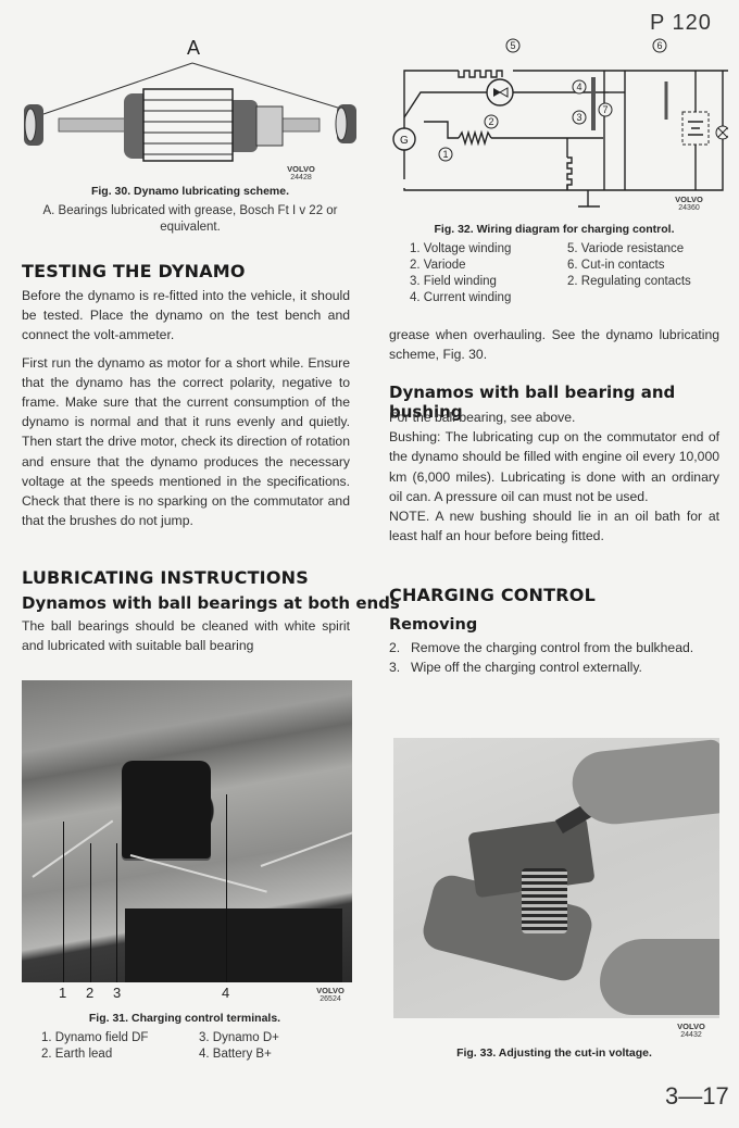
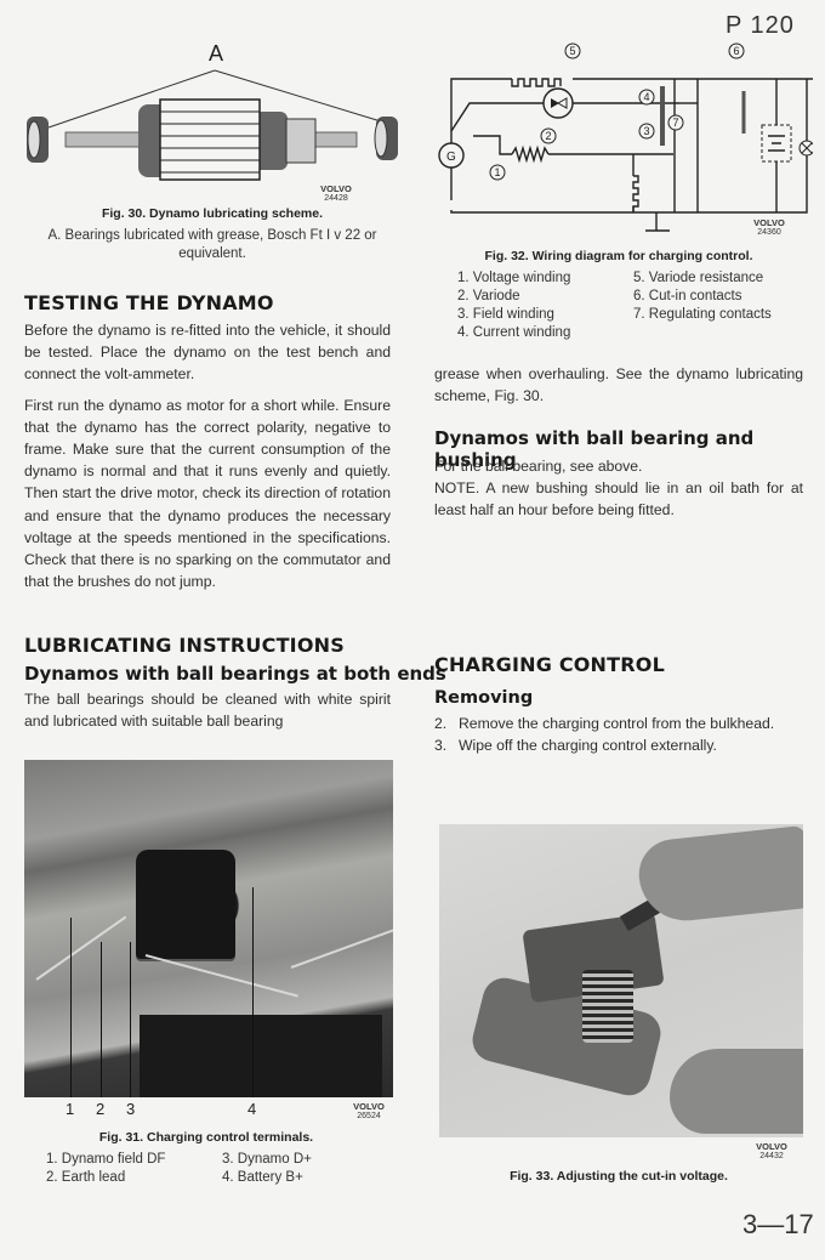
  P 120
  3—17
  A
  VOLVO
  Fig. 30. Dynamo lubricating scheme.
  A. Bearings lubricated with grease, Bosch Ft I v 22 or equivalent.
  TESTING THE DYNAMO
  Before the dynamo is re-fitted into the vehicle, it should be tested. Place the dynamo on the test bench and connect the volt-ammeter.
  First run the dynamo as motor for a short while. Ensure that the dynamo has the correct polarity, negative to frame. Make sure that the current consumption of the dynamo is normal and that it runs evenly and quietly. Then start the drive motor, check its direction of rotation and ensure that the dynamo produces the necessary voltage at the speeds mentioned in the specifications. Check that there is no sparking on the commutator and that the brushes do not jump.
  LUBRICATING INSTRUCTIONS
  Dynamos with ball bearings at both ends
  The ball bearings should be cleaned with white spirit and lubricated with suitable ball bearing
  1
  2
  3
  4
  VOLVO
  Fig. 31. Charging control terminals.
  1. Dynamo field DF
  3. Dynamo D+
  2. Earth lead
  4. Battery B+
  G
  5
  6
  4
  3
  2
  7
  1
  VOLVO
  Fig. 32. Wiring diagram for charging control.
  1. Voltage winding
  5. Variode resistance
  2. Variode
  6. Cut-in contacts
  3. Field winding
- 2. Regulating contacts
+ 7. Regulating contacts
  4. Current winding
  grease when overhauling. See the dynamo lubricating scheme, Fig. 30.
  Dynamos with ball bearing and bushing
  For the ball bearing, see above.
- Bushing: The lubricating cup on the commutator end of the dynamo should be filled with engine oil every 10,000 km (6,000 miles). Lubricating is done with an ordinary oil can. A pressure oil can must not be used.
  NOTE. A new bushing should lie in an oil bath for at least half an hour before being fitted.
  CHARGING CONTROL
  Removing
  2.
  Remove the charging control from the bulkhead.
  3.
  Wipe off the charging control externally.
  VOLVO
  Fig. 33. Adjusting the cut-in voltage.
